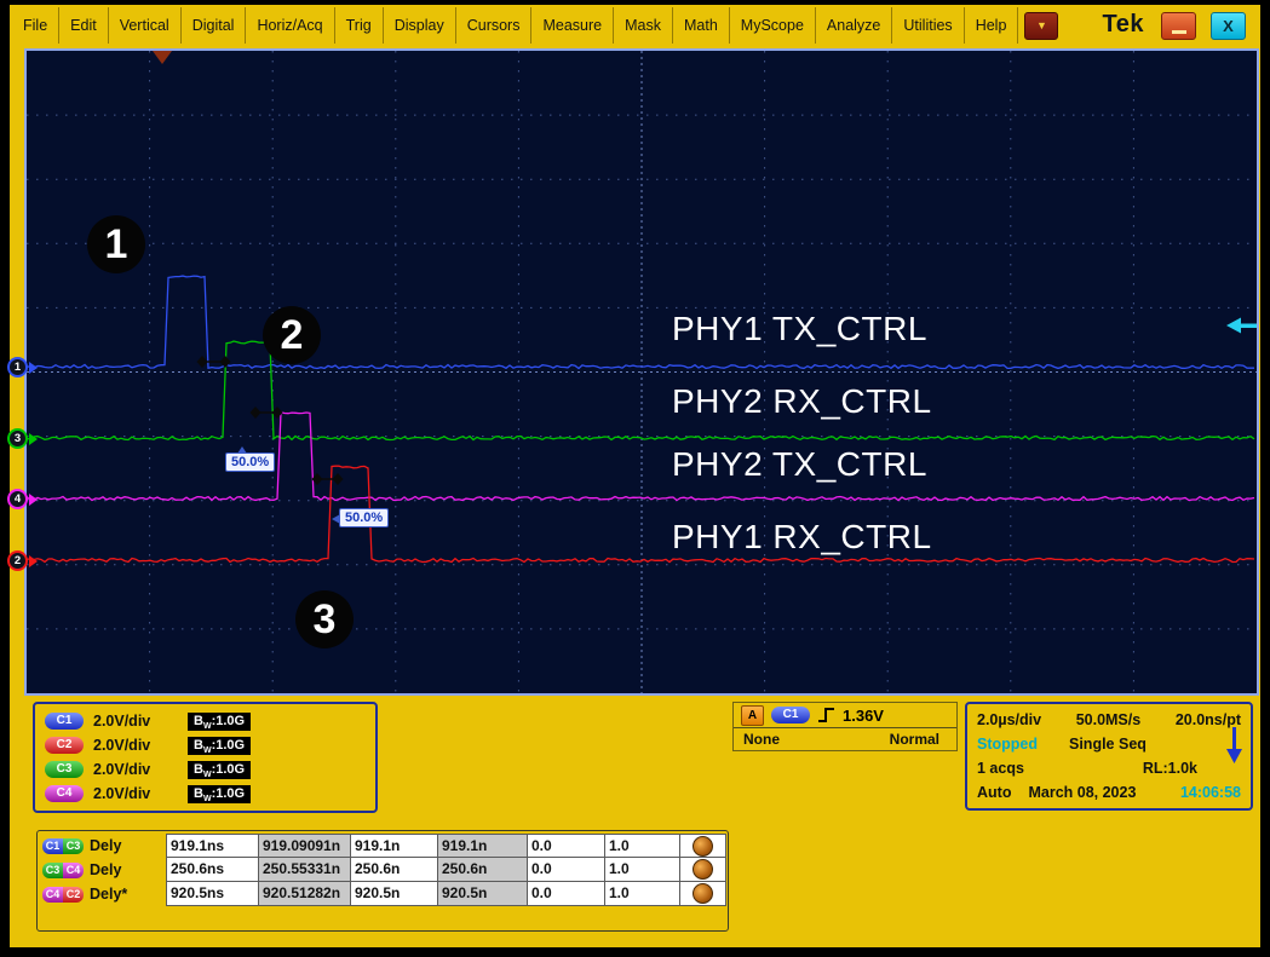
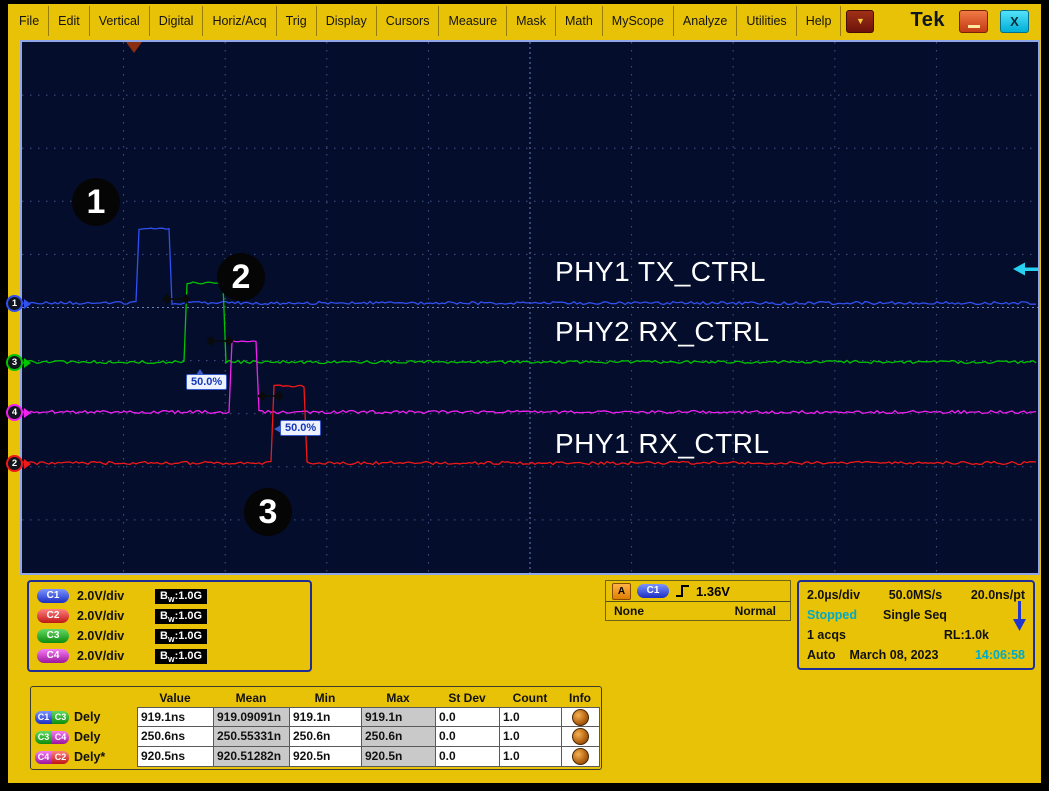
  File
  Edit
  Vertical
  Digital
  Horiz/Acq
  Trig
  Display
  Cursors
  Measure
  Mask
  Math
  MyScope
  Analyze
  Utilities
  Help
  ▼
  Tek
  X
  PHY1 TX_CTRL
  PHY2 RX_CTRL
- PHY2 TX_CTRL
  PHY1 RX_CTRL
  1
  2
  3
  1
  3
  4
  2
  50.0%
  50.0%
  C1
  2.0V/div
  B :1.0G
  C2
  2.0V/div
  B :1.0G
  C3
  2.0V/div
  B :1.0G
  C4
  2.0V/div
  B :1.0G
  A
  C1
  1.36V
  None
  Normal
  2.0µs/div
  50.0MS/s
  20.0ns/pt
  Stopped
  Single Seq
  1 acqs
  RL:1.0k
  Auto
  March 08, 2023
  14:06:58
+ Value
+ Mean
+ Min
+ Max
+ St Dev
+ Count
+ Info
  C1
  C3
  Dely
  919.1ns
  919.09091n
  919.1n
  919.1n
  0.0
  1.0
  C3
  C4
  Dely
  250.6ns
  250.55331n
  250.6n
  250.6n
  0.0
  1.0
  C4
  C2
  Dely*
  920.5ns
  920.51282n
  920.5n
  920.5n
  0.0
  1.0
